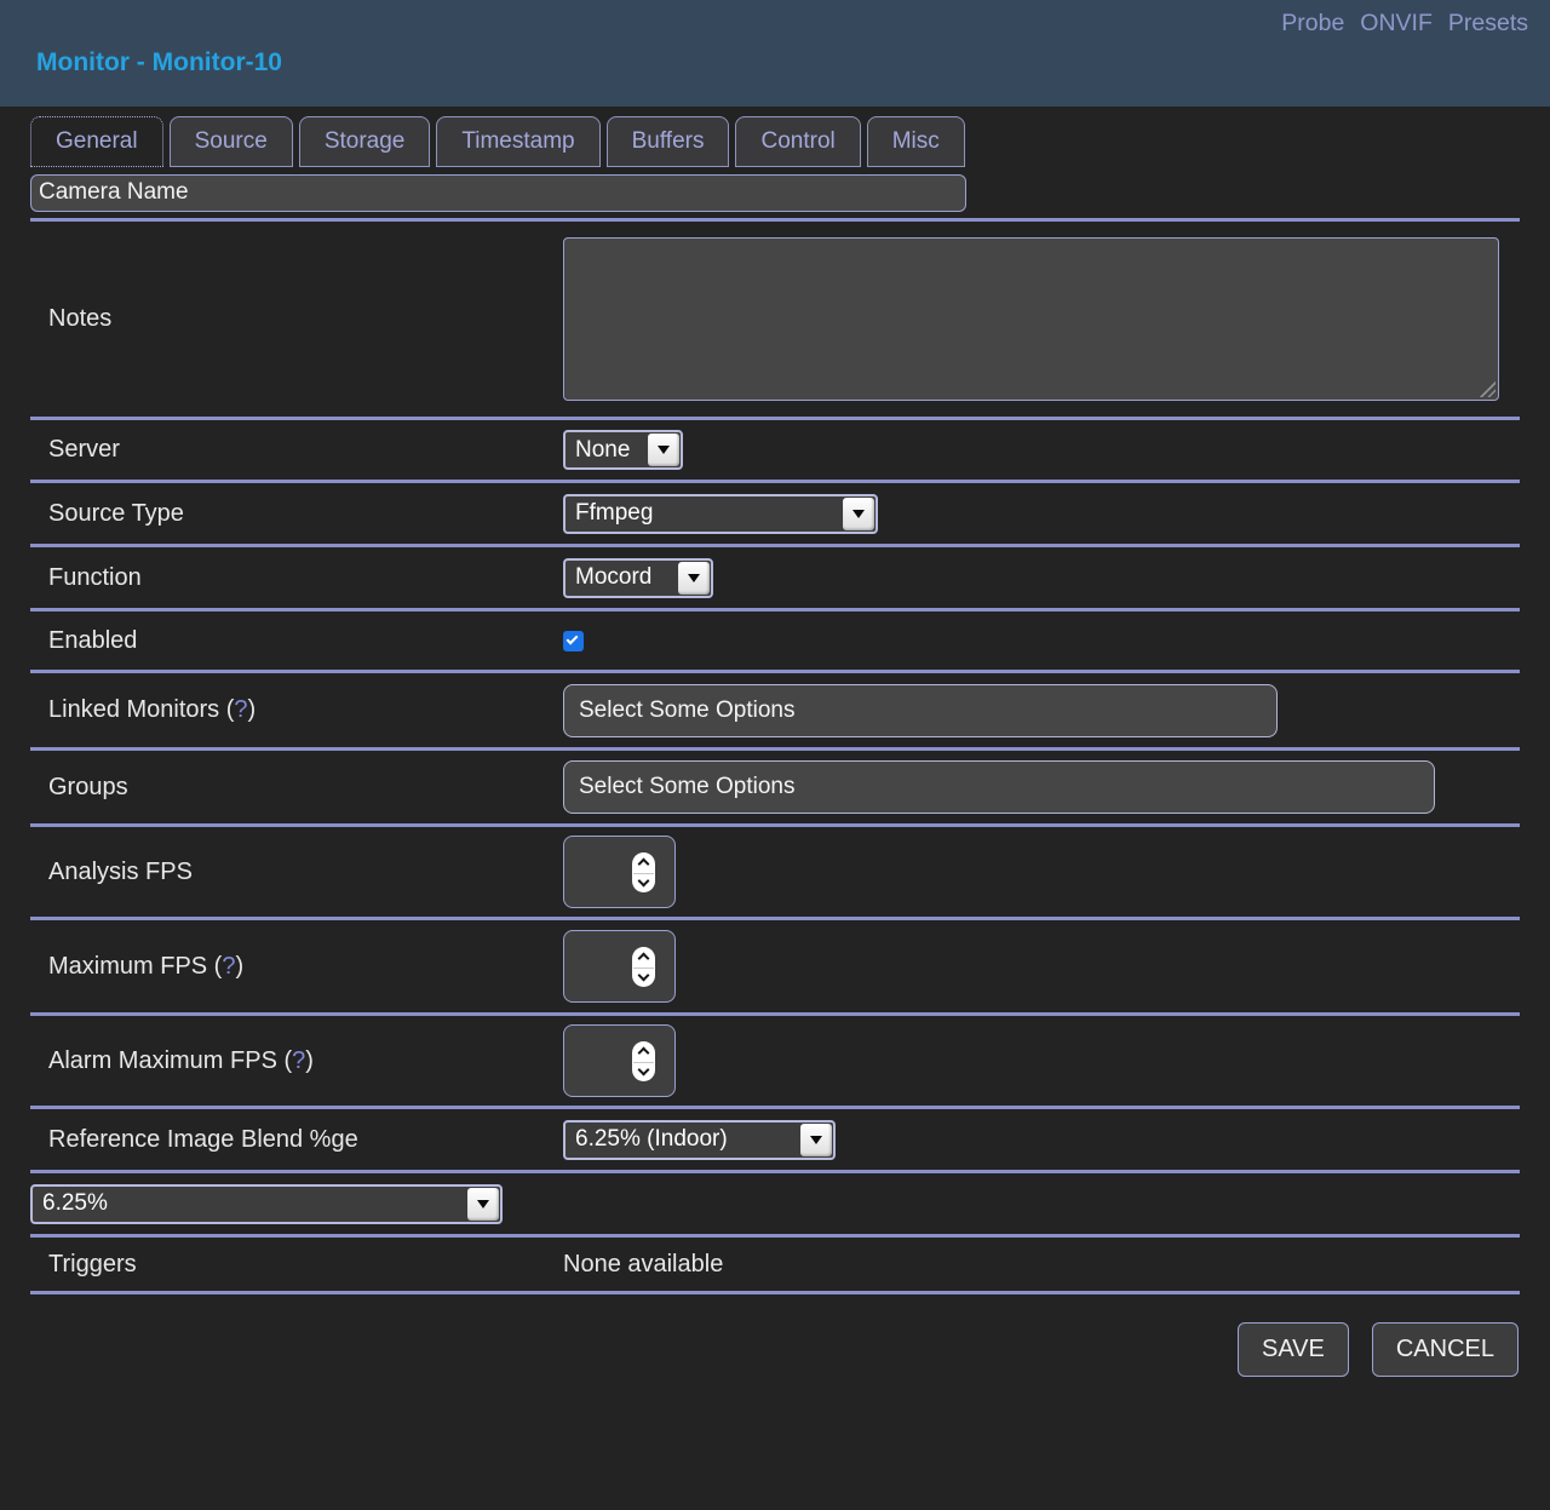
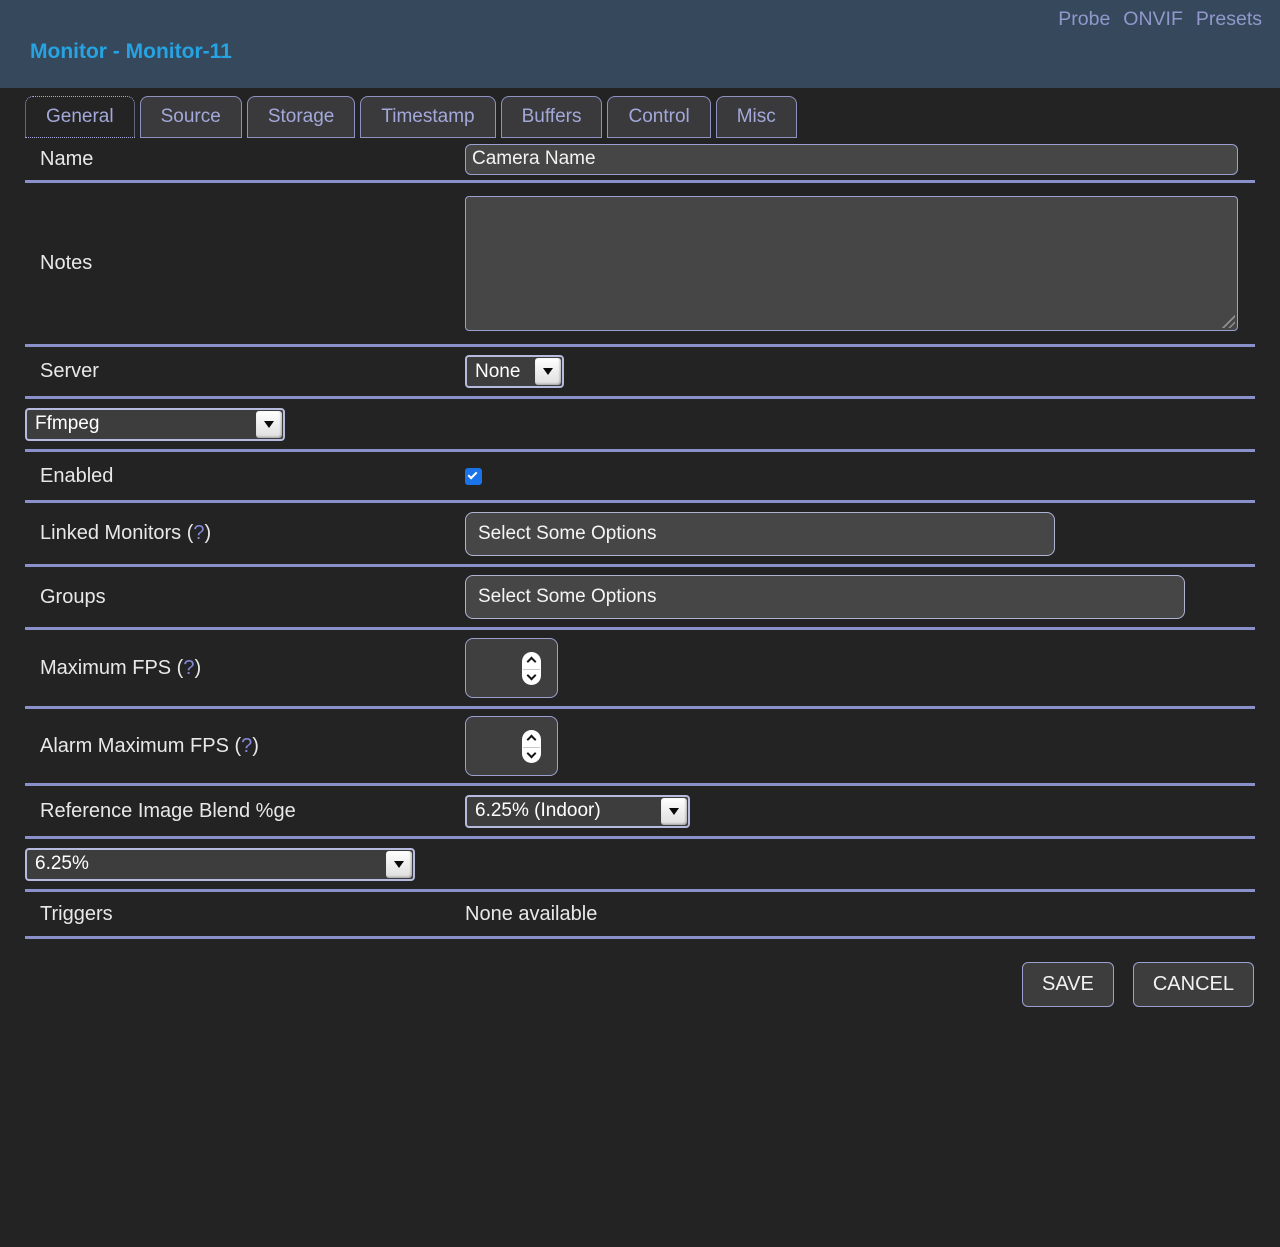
  Probe
  ONVIF
  Presets
- Monitor - Monitor-10
+ Monitor - Monitor-11
  General
  Source
  Storage
  Timestamp
  Buffers
  Control
  Misc
+ Name
  Camera Name
  Notes
  Server
  None
- Source Type
  Ffmpeg
- Function
- Mocord
  Enabled
  Linked Monitors (?)
  Select Some Options
  Groups
  Select Some Options
- Analysis FPS
  Maximum FPS (?)
  Alarm Maximum FPS (?)
  Reference Image Blend %ge
  6.25% (Indoor)
  6.25%
  Triggers
  None available
  SAVE
  CANCEL
